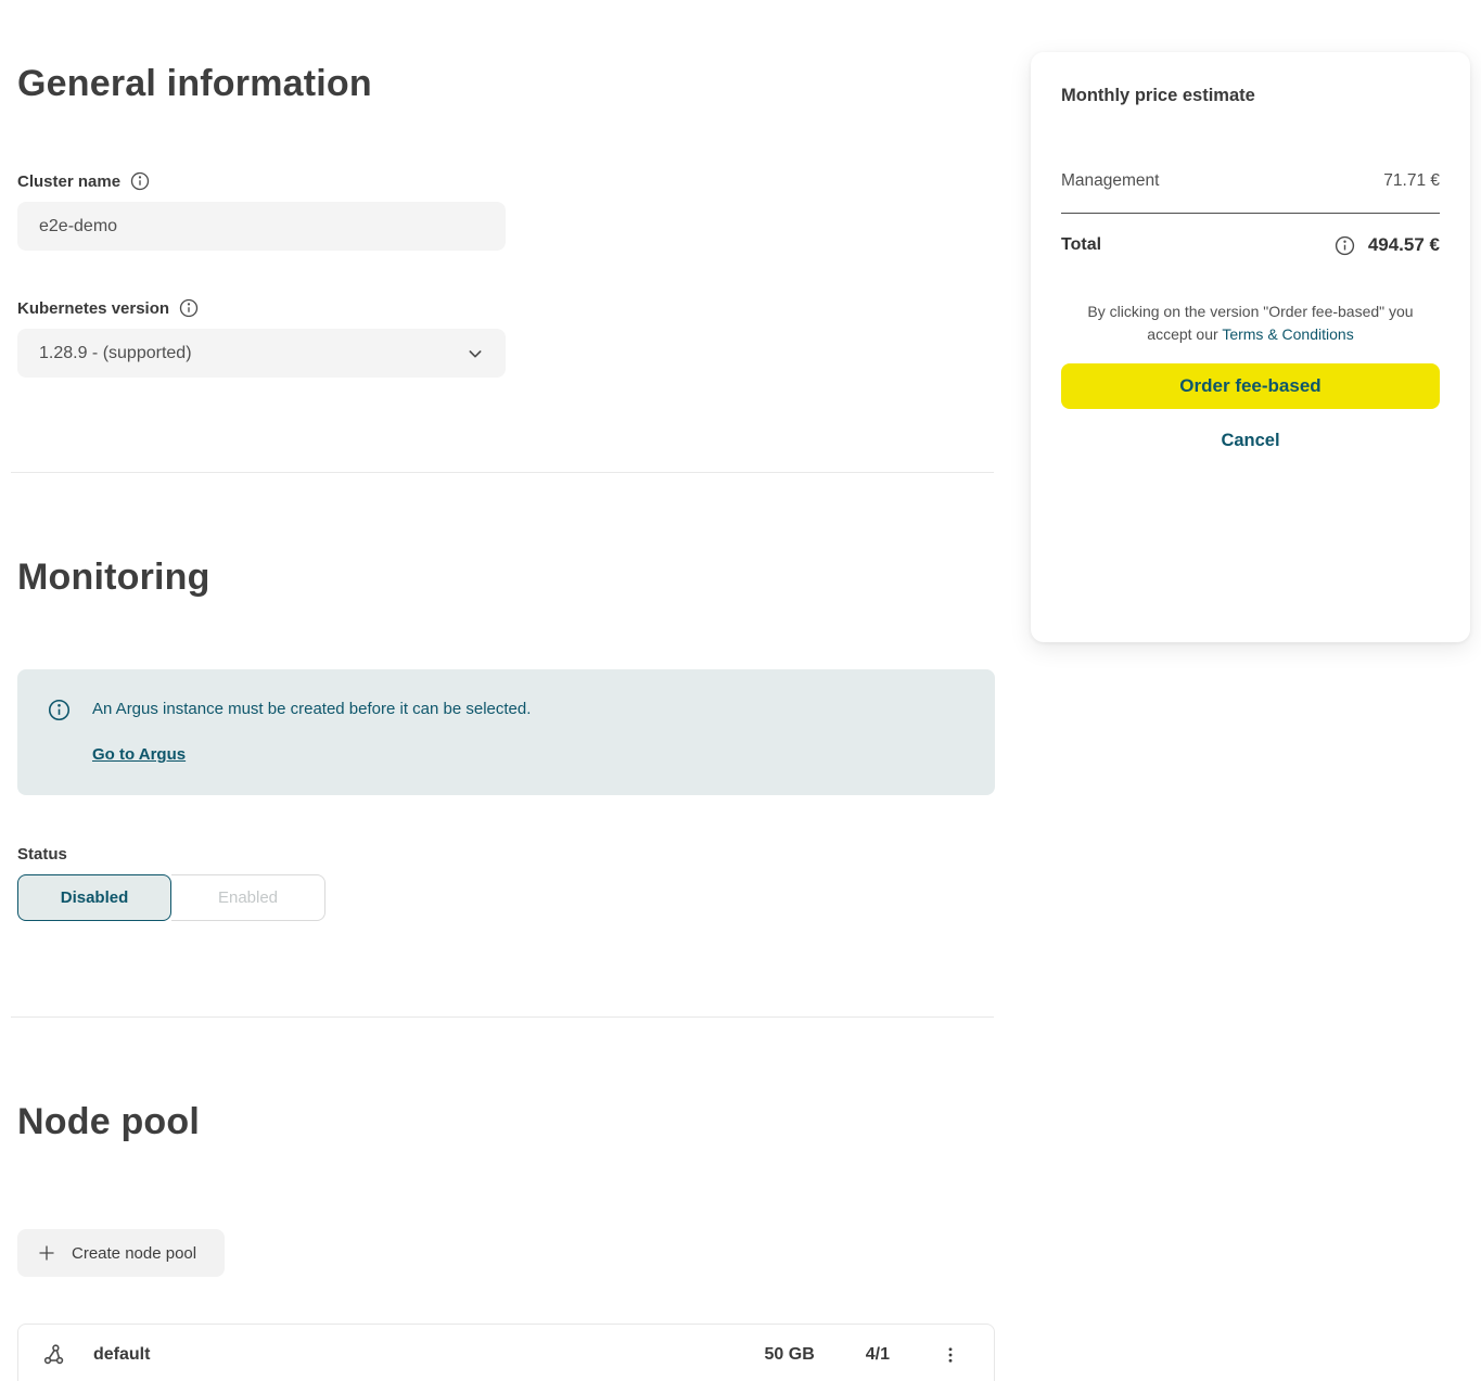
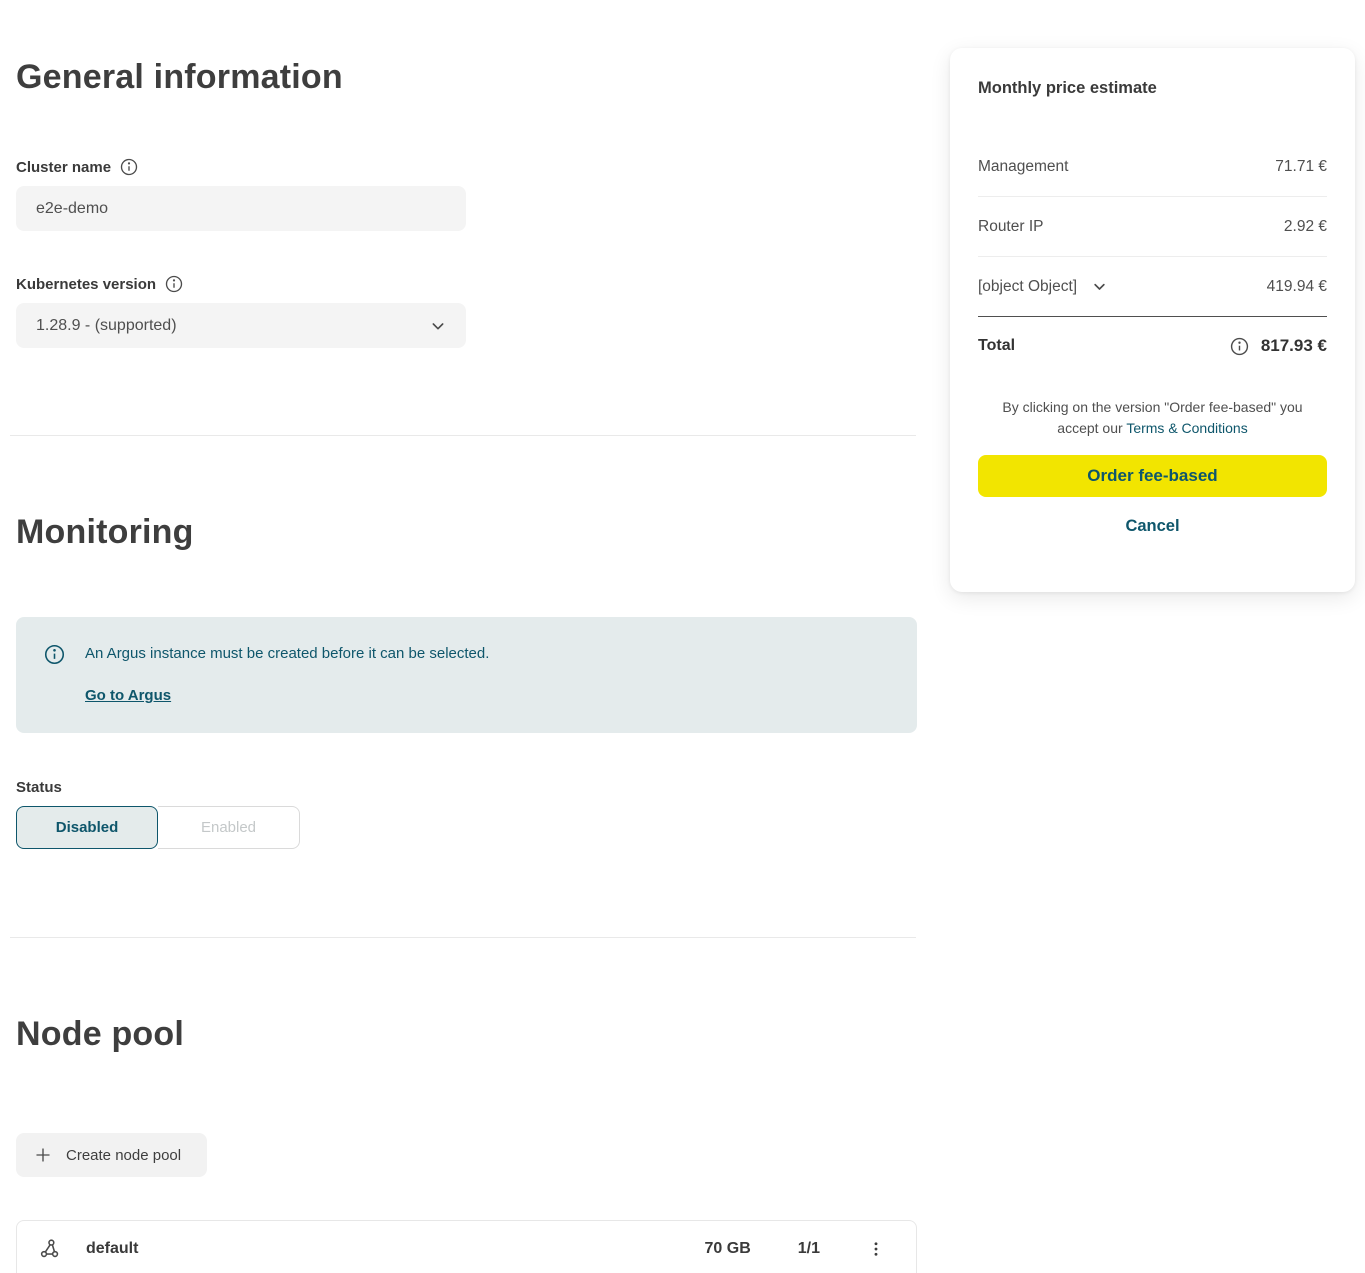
  General information
  Cluster name
  e2e-demo
  Kubernetes version
  1.28.9 - (supported)
  Monitoring
  An Argus instance must be created before it can be selected.
  Go to Argus
  Status
  Disabled
  Enabled
  Node pool
  Create node pool
  default
- 50 GB
+ 70 GB
- 4/1
+ 1/1
  Monthly price estimate
  Management
  71.71 €
+ Router IP
+ 2.92 €
+ [object Object]
+ 419.94 €
  Total
- 494.57 €
+ 817.93 €
  By clicking on the version "Order fee-based" you
  accept our Terms & Conditions
  Order fee-based
  Cancel
